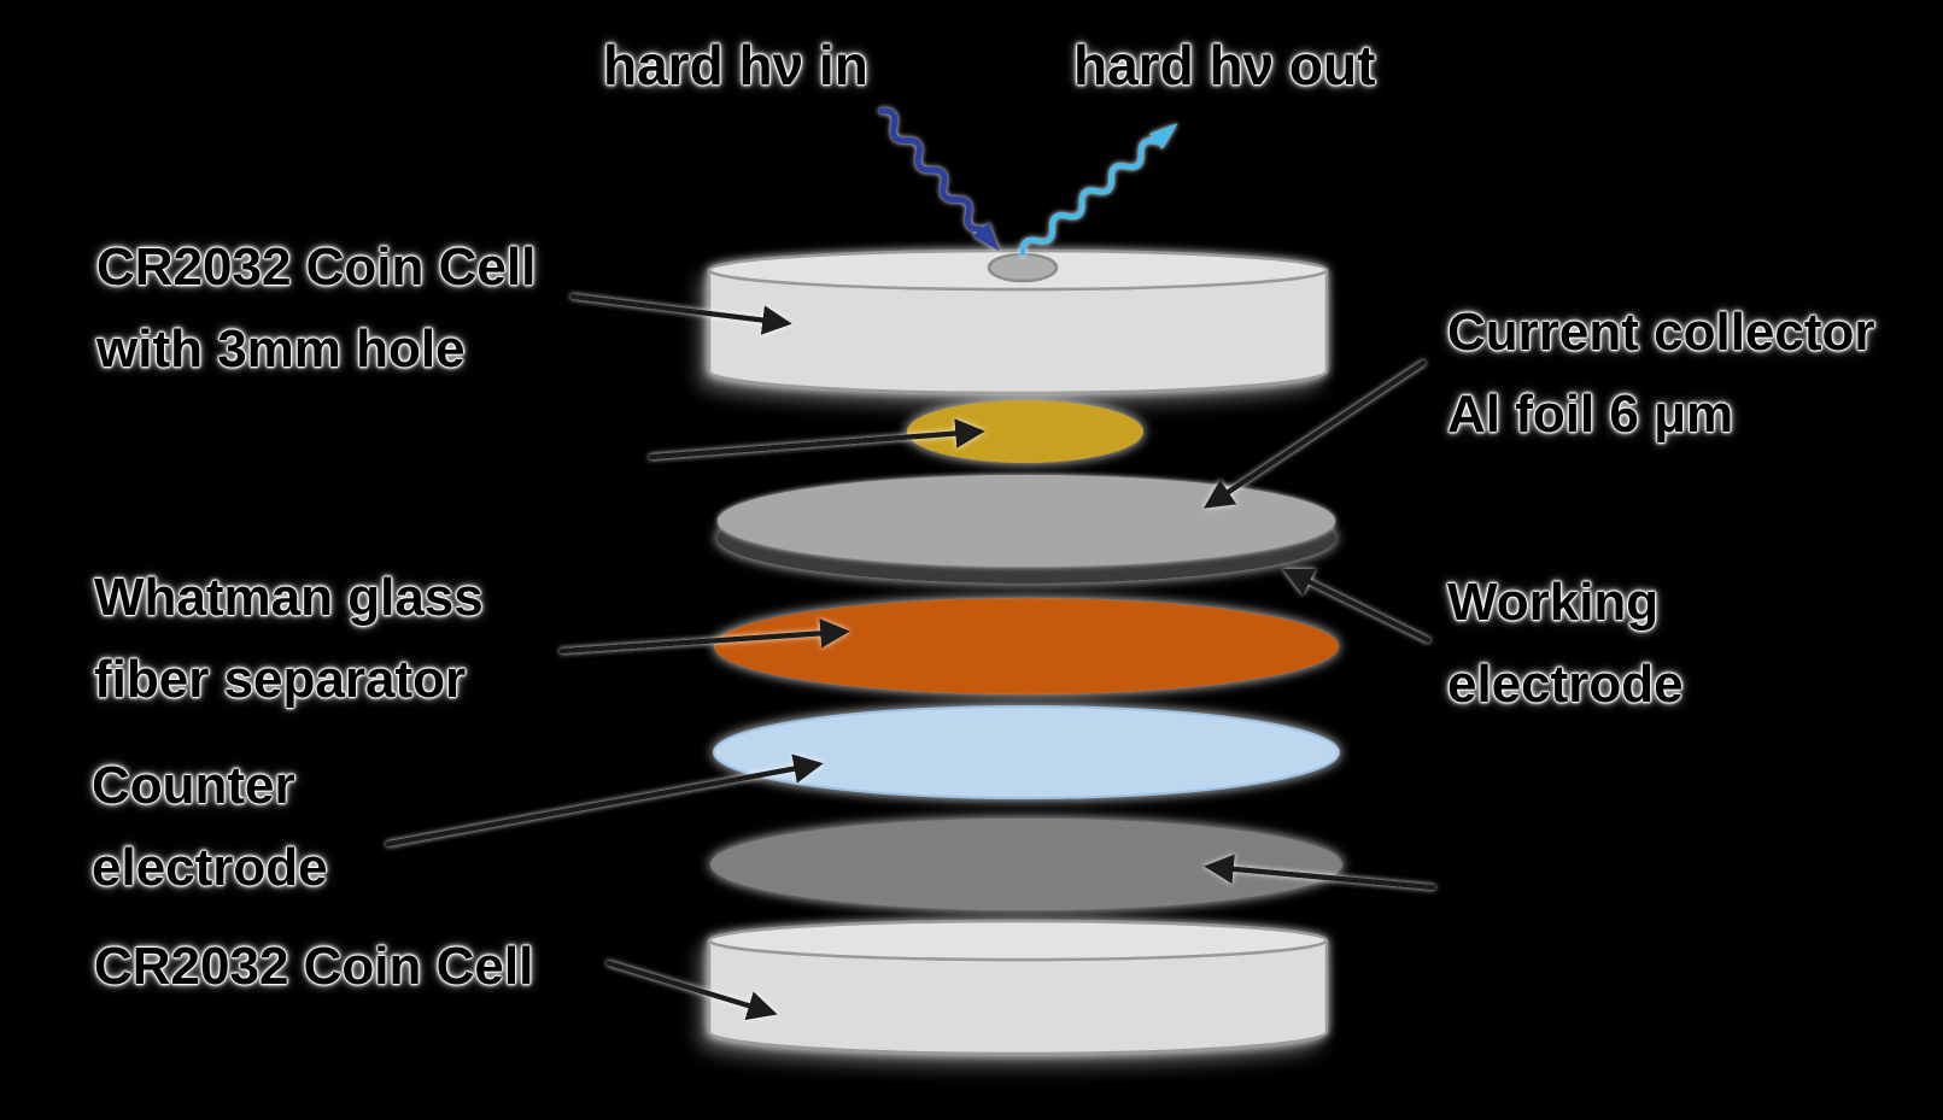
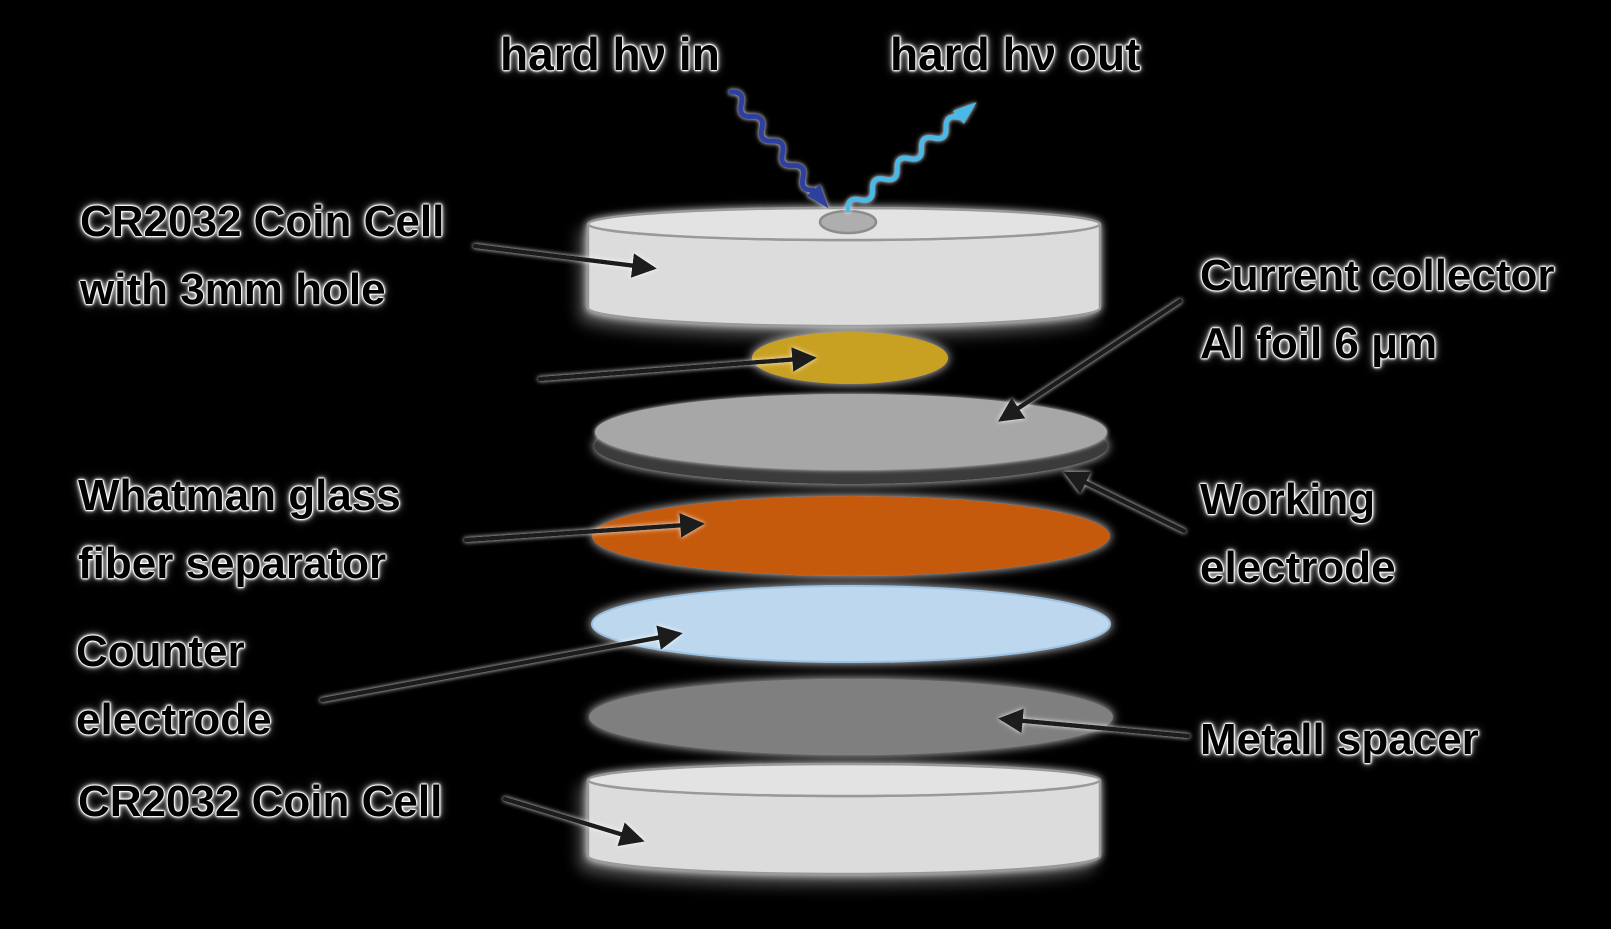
  hard hν in
  hard hν out
  CR2032 Coin Cell
  with 3mm hole
  Whatman glass
  fiber separator
  Counter
  electrode
  CR2032 Coin Cell
  Current collector
  Al foil 6 μm
  Working
  electrode
+ Metall spacer
